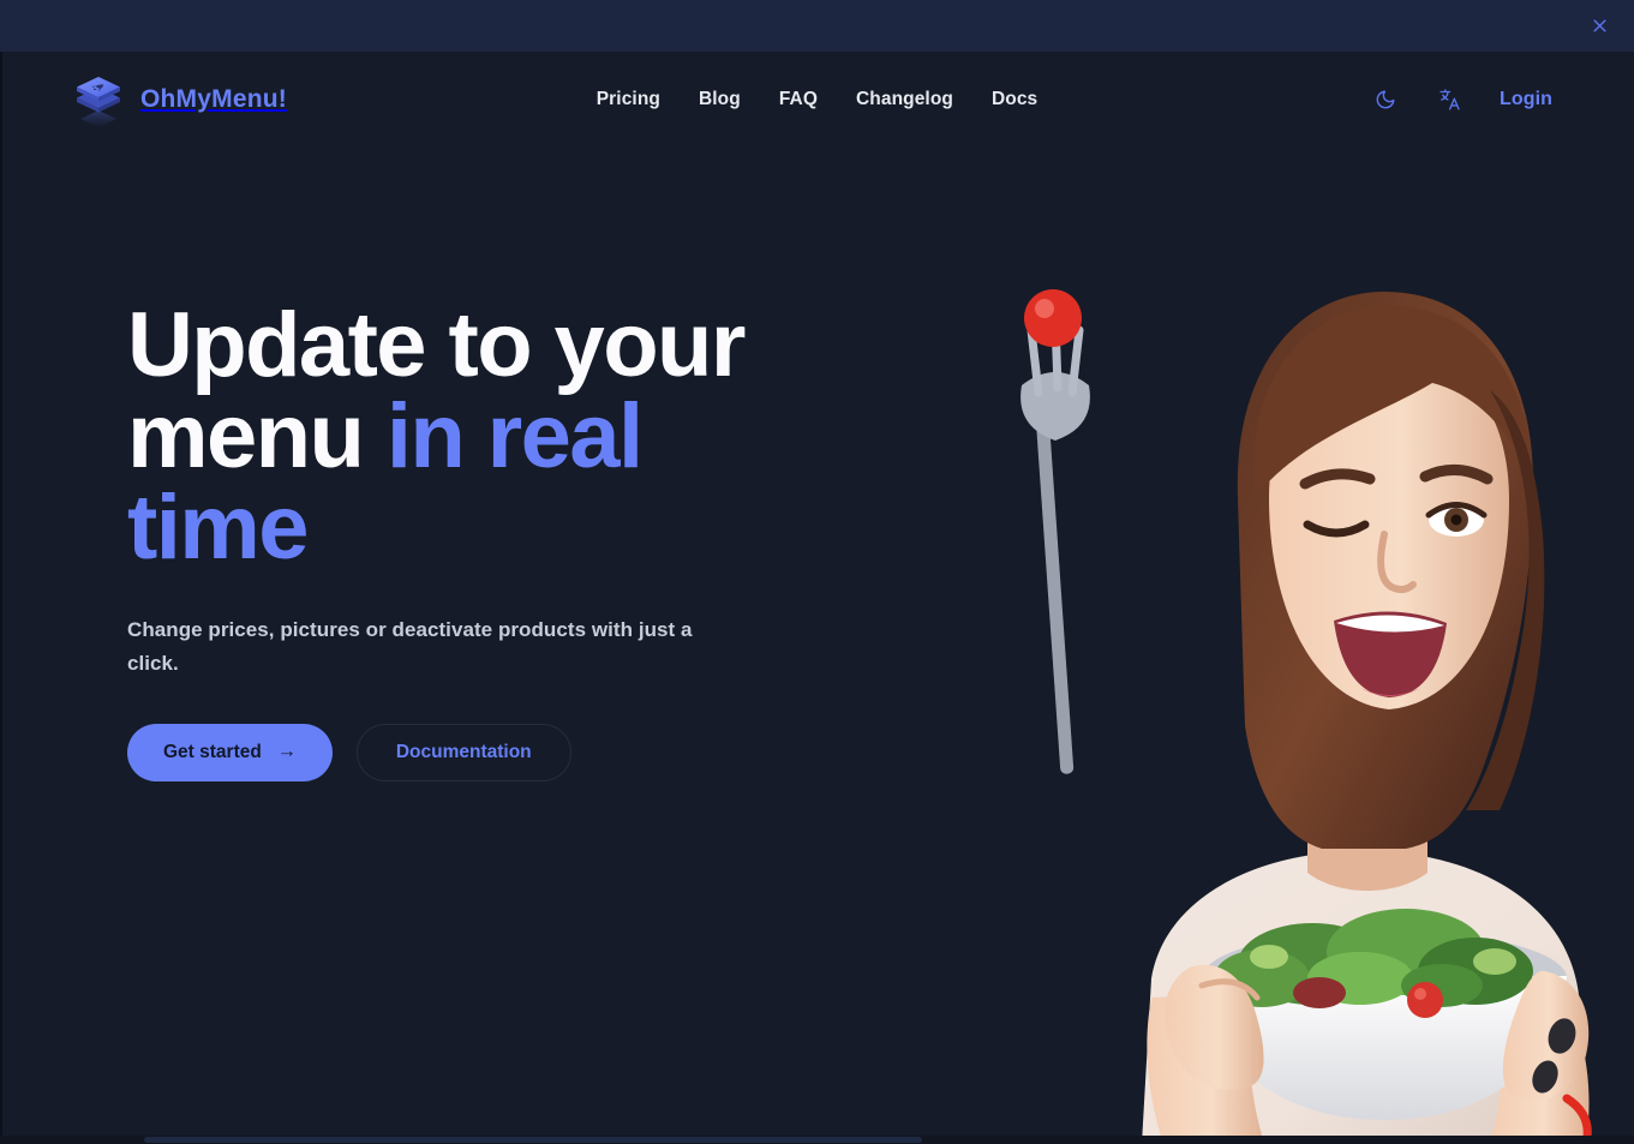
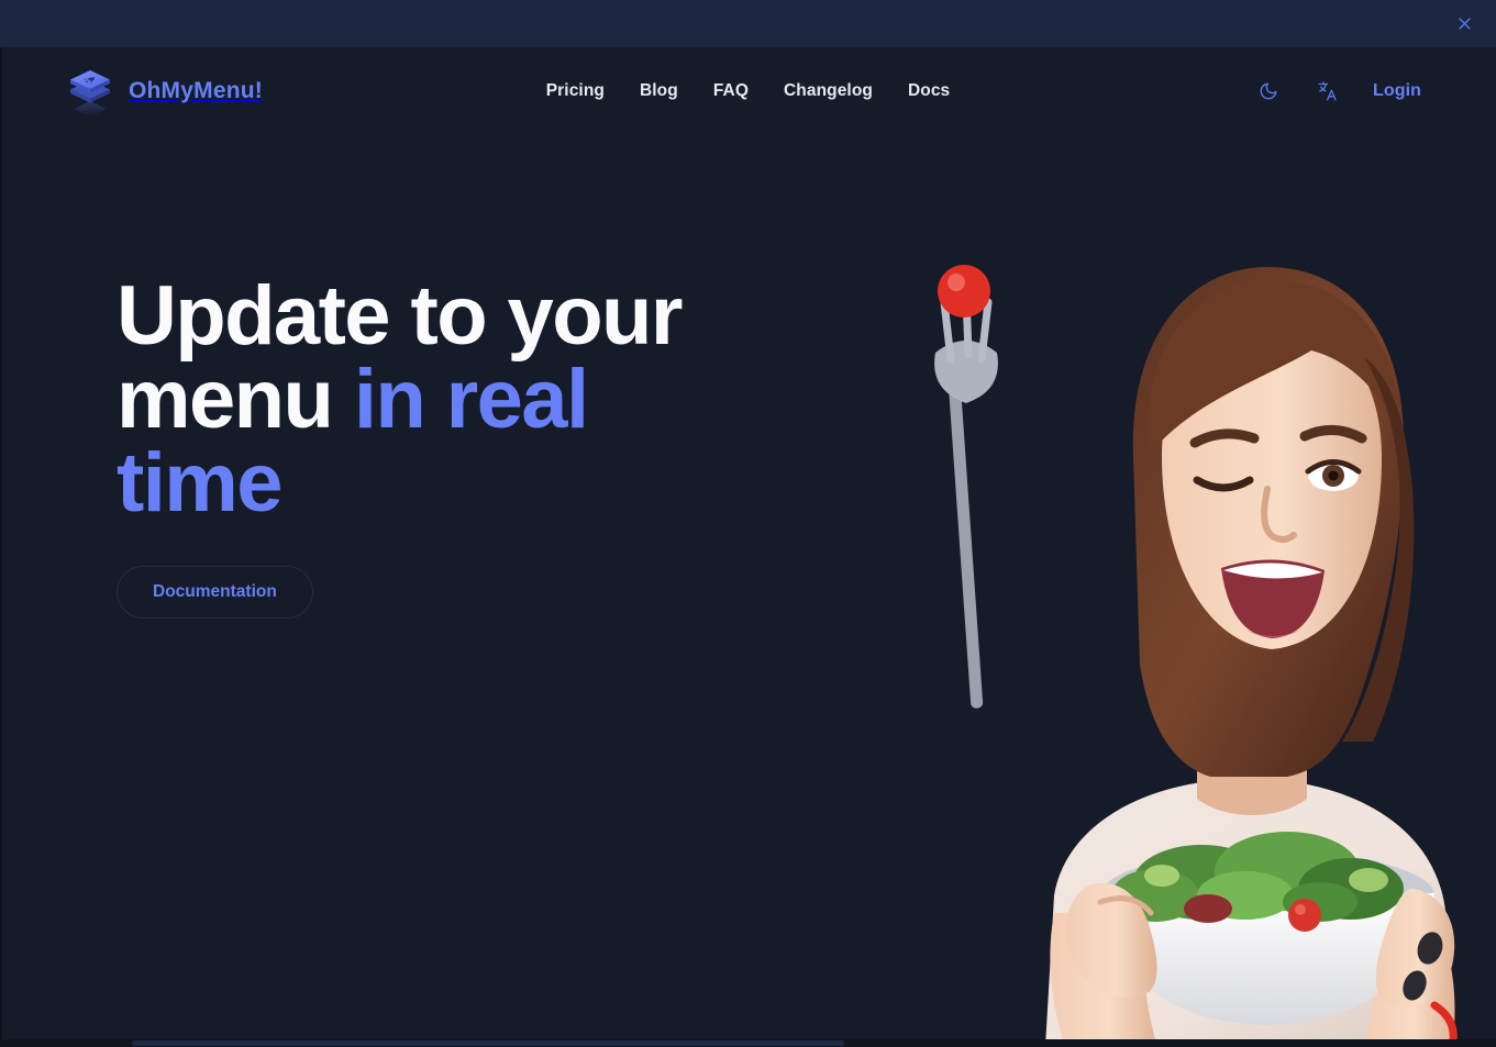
  OhMyMenu!
  Pricing
  Blog
  FAQ
  Changelog
  Docs
  Login
  Update to your menu in real time
- Change prices, pictures or deactivate products with just a click.
- Get started
- →
  Documentation
